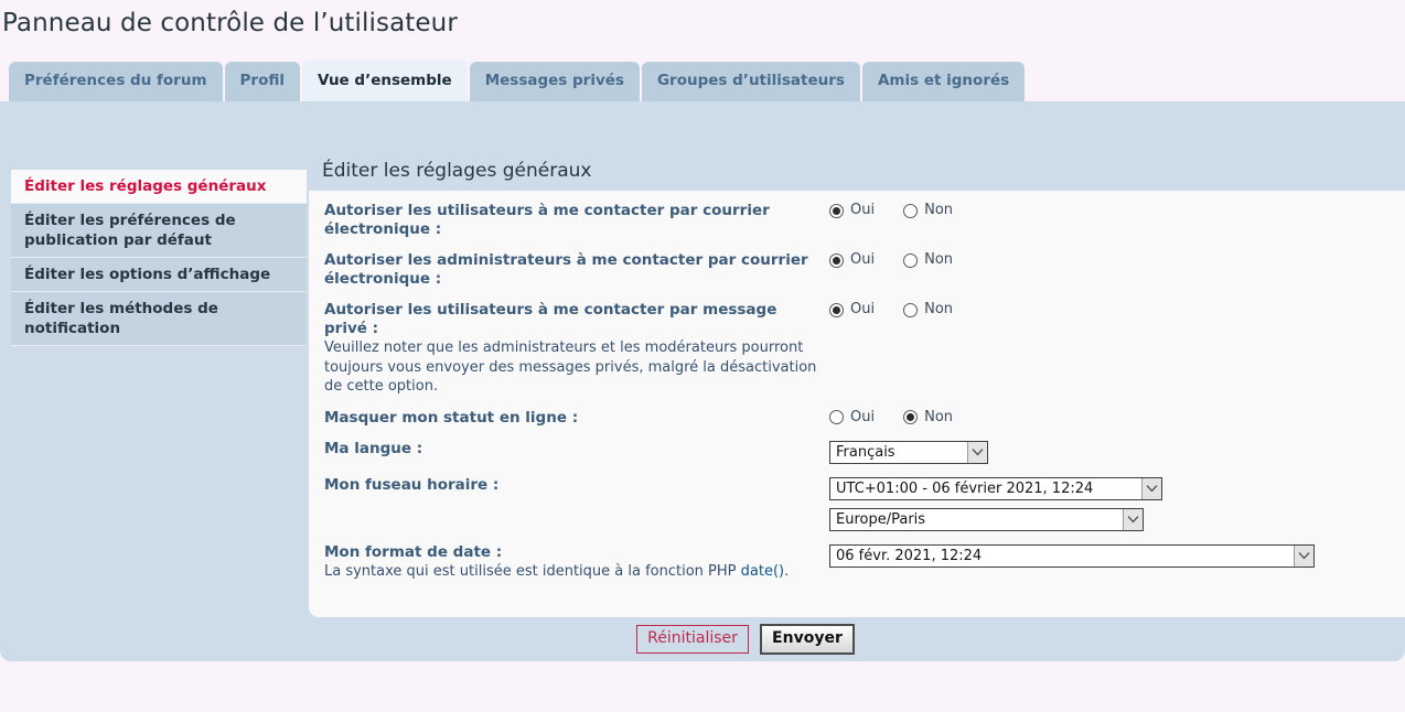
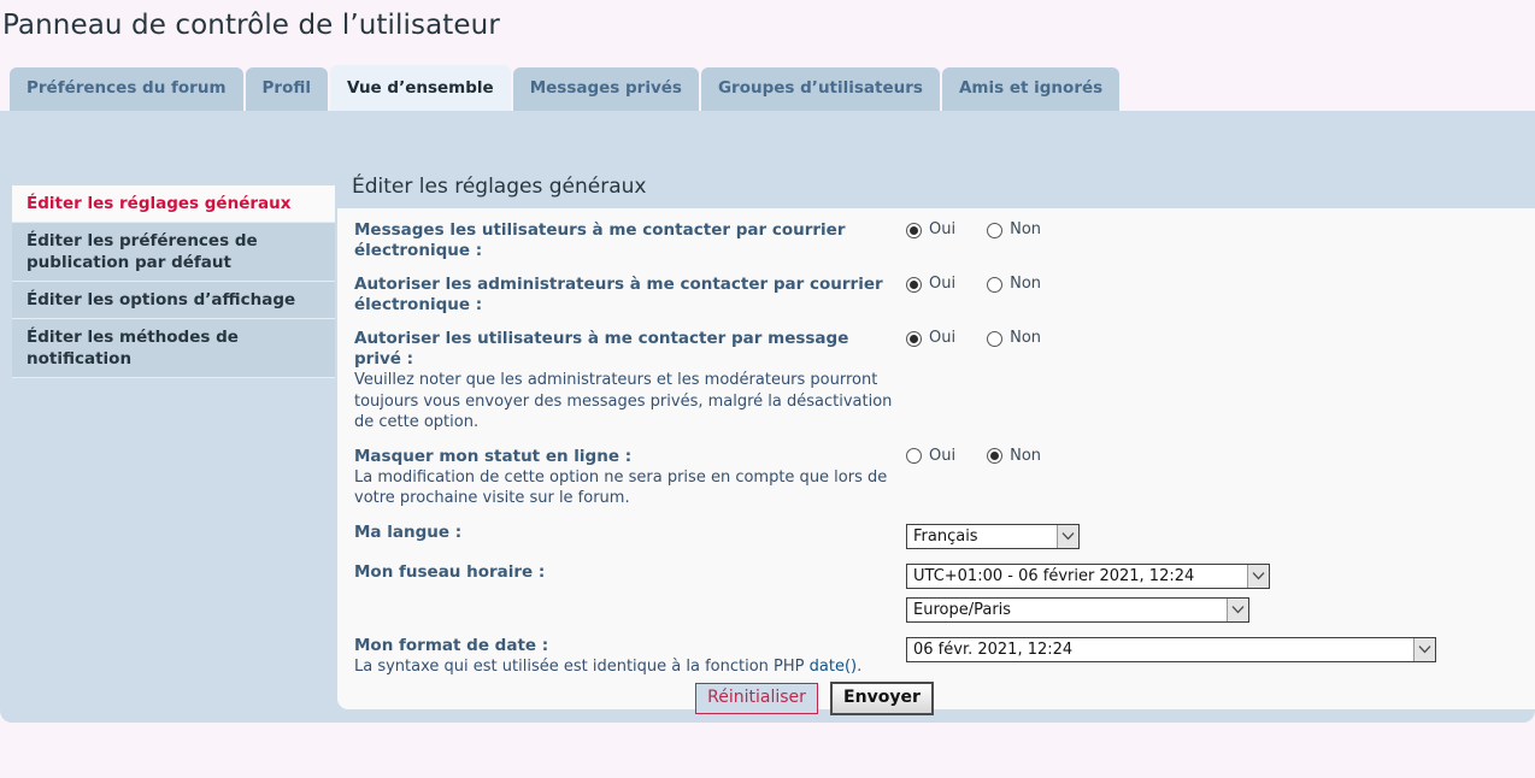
  Panneau de contrôle de l’utilisateur
  Préférences du forum
  Profil
  Vue d’ensemble
  Messages privés
  Groupes d’utilisateurs
  Amis et ignorés
  Éditer les réglages généraux
  Éditer les préférences de publication par défaut
  Éditer les options d’affichage
  Éditer les méthodes de notification
  Éditer les réglages généraux
- Autoriser les utilisateurs à me contacter par courrier électronique :
+ Messages les utilisateurs à me contacter par courrier électronique :
  Oui
  Non
  Autoriser les administrateurs à me contacter par courrier électronique :
  Oui
  Non
  Autoriser les utilisateurs à me contacter par message privé :
  Veuillez noter que les administrateurs et les modérateurs pourront toujours vous envoyer des messages privés, malgré la désactivation de cette option.
  Oui
  Non
  Masquer mon statut en ligne :
+ La modification de cette option ne sera prise en compte que lors de votre prochaine visite sur le forum.
  Oui
  Non
  Ma langue :
  Français
  Mon fuseau horaire :
  UTC+01:00 - 06 février 2021, 12:24
  Europe/Paris
  Mon format de date :
  La syntaxe qui est utilisée est identique à la fonction PHP date().
  06 févr. 2021, 12:24
  Réinitialiser Envoyer
